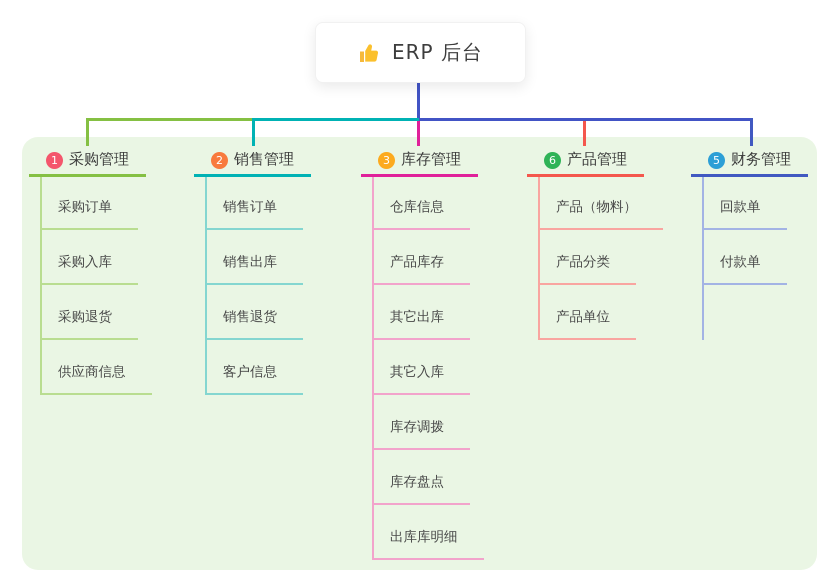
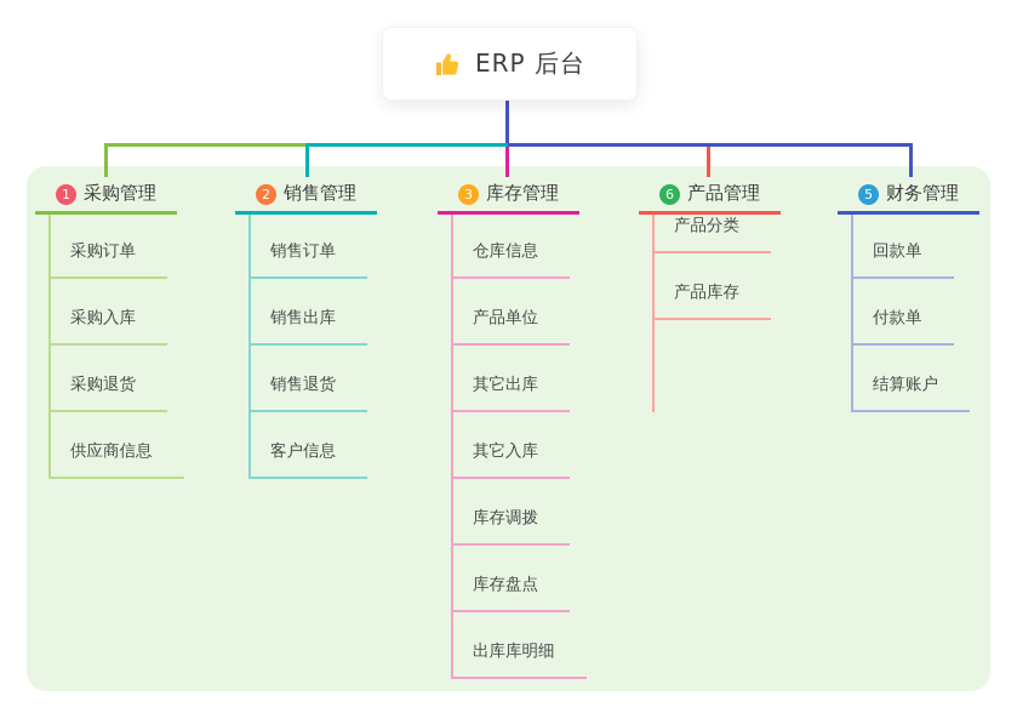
  ERP 后台
  1
  采购管理
  采购订单
  采购入库
  采购退货
  供应商信息
  2
  销售管理
  销售订单
  销售出库
  销售退货
  客户信息
  3
  库存管理
  仓库信息
- 产品库存
+ 产品单位
  其它出库
  其它入库
  库存调拨
  库存盘点
  出库库明细
  6
  产品管理
- 产品（物料）
  产品分类
- 产品单位
+ 产品库存
  5
  财务管理
  回款单
  付款单
+ 结算账户
